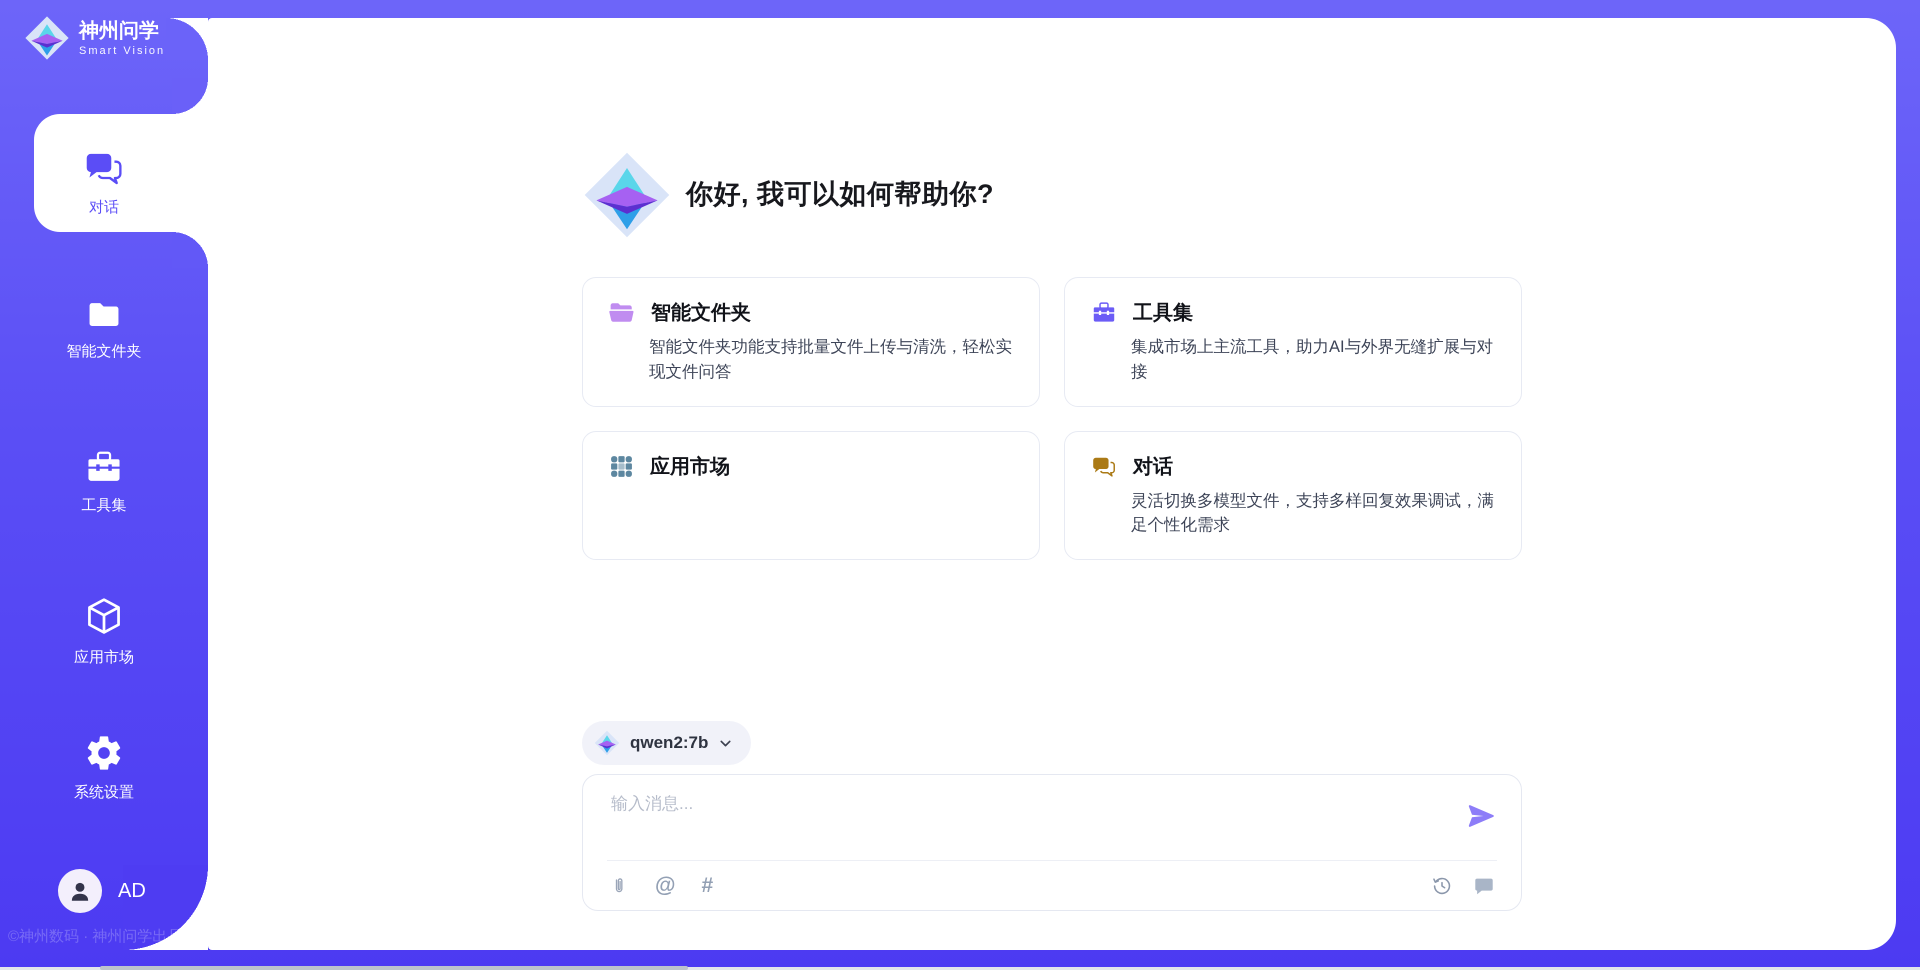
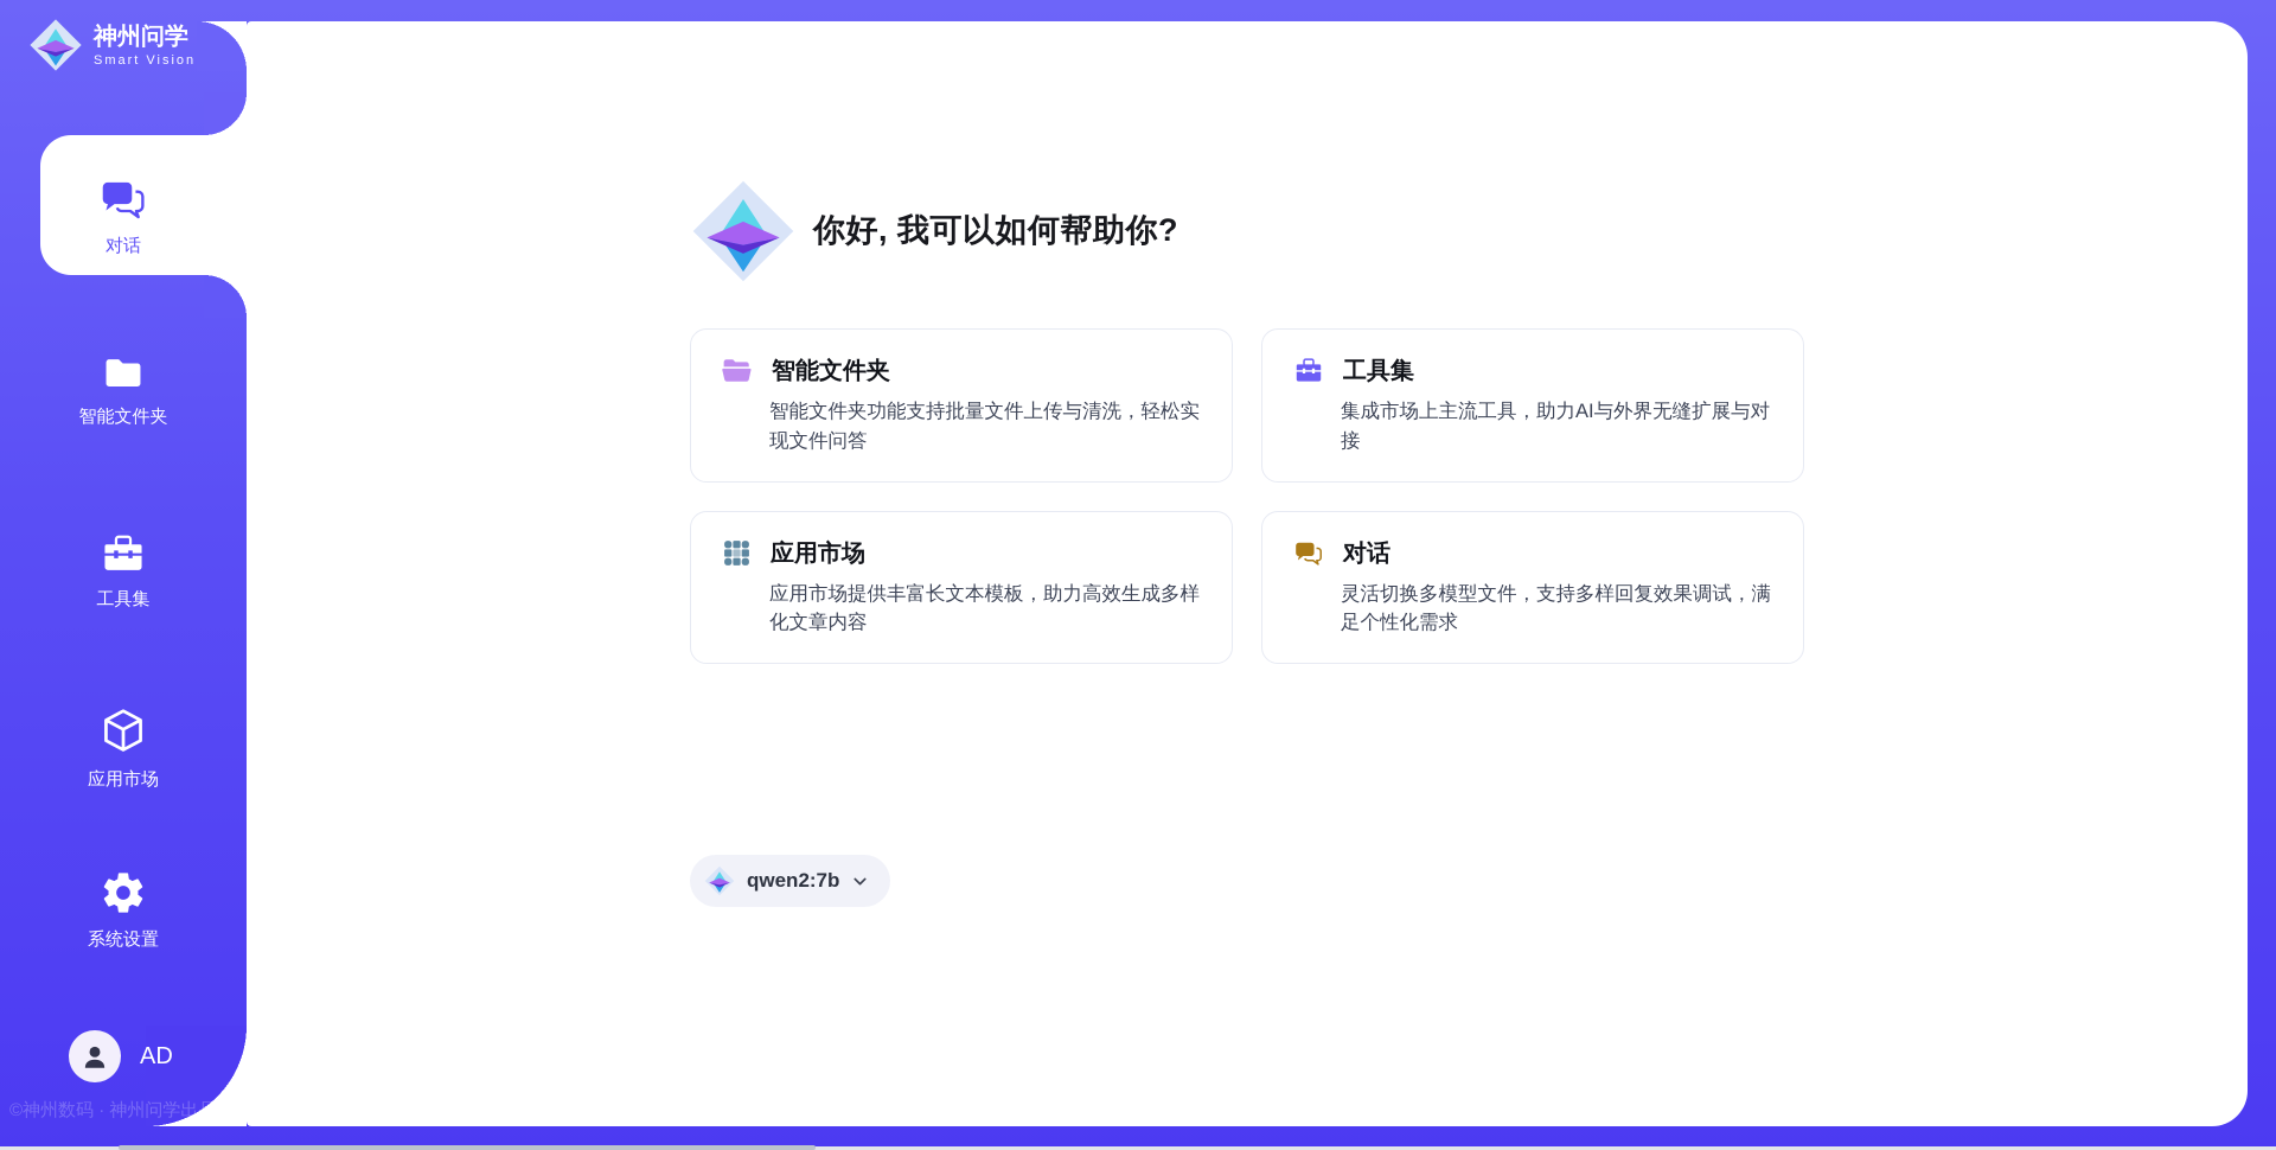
  神州问学
  Smart Vision
  对话
  智能文件夹
  工具集
  应用市场
  系统设置
  AD
  ©神州数码 · 神州问学出品
  你好, 我可以如何帮助你?
  智能文件夹
  智能文件夹功能支持批量文件上传与清洗，轻松实现文件问答
  工具集
  集成市场上主流工具，助力AI与外界无缝扩展与对接
  应用市场
+ 应用市场提供丰富长文本模板，助力高效生成多样化文章内容
  对话
  灵活切换多模型文件，支持多样回复效果调试，满足个性化需求
  qwen2:7b
- 输入消息...
- @
- #
